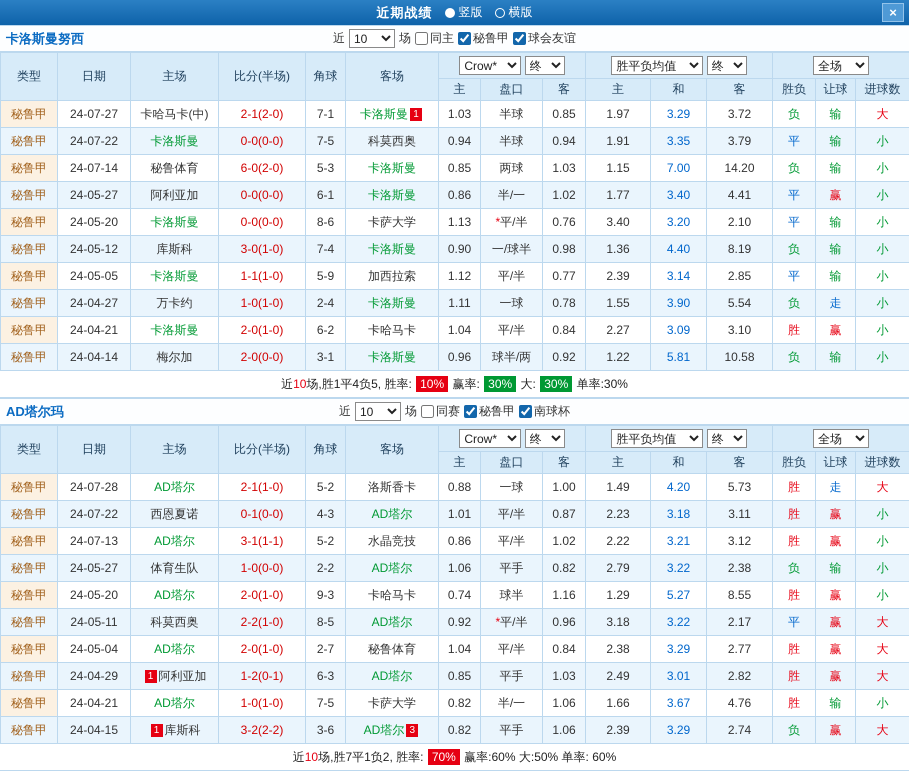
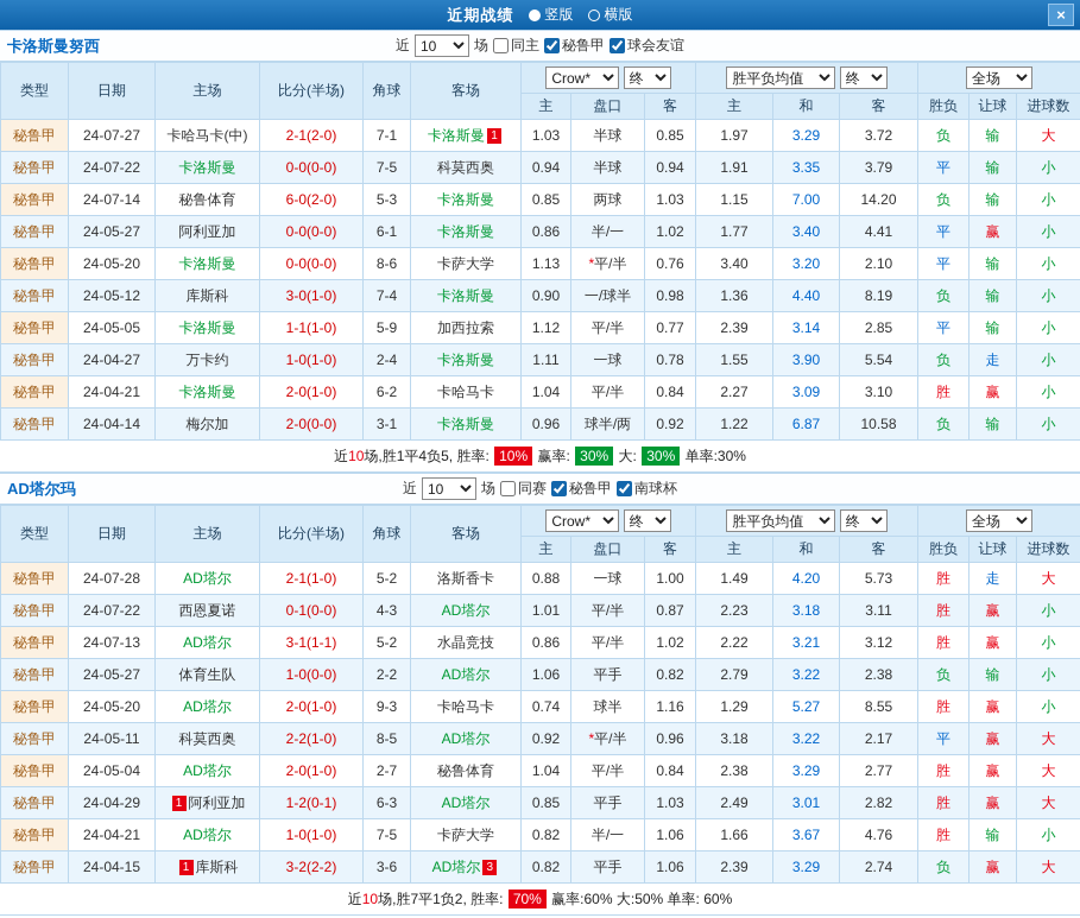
  近期战绩
  竖版
  横版
  ×
  卡洛斯曼努西
  近
  10
  场
  同主
  秘鲁甲
  球会友谊
  类型	日期	主场	比分(半场)	角球	客场	Crow* 终	胜平负均值 终	全场
  主	盘口	客	主	和	客	胜负	让球	进球数
  秘鲁甲	24-07-27	卡哈马卡(中)	2-1(2-0)	7-1	卡洛斯曼 1	1.03	半球	0.85	1.97	3.29	3.72	负	输	大
  秘鲁甲	24-07-22	卡洛斯曼	0-0(0-0)	7-5	科莫西奥	0.94	半球	0.94	1.91	3.35	3.79	平	输	小
  秘鲁甲	24-07-14	秘鲁体育	6-0(2-0)	5-3	卡洛斯曼	0.85	两球	1.03	1.15	7.00	14.20	负	输	小
  秘鲁甲	24-05-27	阿利亚加	0-0(0-0)	6-1	卡洛斯曼	0.86	半/一	1.02	1.77	3.40	4.41	平	赢	小
  秘鲁甲	24-05-20	卡洛斯曼	0-0(0-0)	8-6	卡萨大学	1.13	*平/半	0.76	3.40	3.20	2.10	平	输	小
  秘鲁甲	24-05-12	库斯科	3-0(1-0)	7-4	卡洛斯曼	0.90	一/球半	0.98	1.36	4.40	8.19	负	输	小
  秘鲁甲	24-05-05	卡洛斯曼	1-1(1-0)	5-9	加西拉索	1.12	平/半	0.77	2.39	3.14	2.85	平	输	小
  秘鲁甲	24-04-27	万卡约	1-0(1-0)	2-4	卡洛斯曼	1.11	一球	0.78	1.55	3.90	5.54	负	走	小
  秘鲁甲	24-04-21	卡洛斯曼	2-0(1-0)	6-2	卡哈马卡	1.04	平/半	0.84	2.27	3.09	3.10	胜	赢	小
- 秘鲁甲	24-04-14	梅尔加	2-0(0-0)	3-1	卡洛斯曼	0.96	球半/两	0.92	1.22	5.81	10.58	负	输	小
+ 秘鲁甲	24-04-14	梅尔加	2-0(0-0)	3-1	卡洛斯曼	0.96	球半/两	0.92	1.22	6.87	10.58	负	输	小
  近10场,胜1平4负5, 胜率: 10% 赢率: 30% 大: 30% 单率:30%
  AD塔尔玛
  近
  10
  场
  同赛
  秘鲁甲
  南球杯
  类型	日期	主场	比分(半场)	角球	客场	Crow* 终	胜平负均值 终	全场
  主	盘口	客	主	和	客	胜负	让球	进球数
  秘鲁甲	24-07-28	AD塔尔	2-1(1-0)	5-2	洛斯香卡	0.88	一球	1.00	1.49	4.20	5.73	胜	走	大
  秘鲁甲	24-07-22	西恩夏诺	0-1(0-0)	4-3	AD塔尔	1.01	平/半	0.87	2.23	3.18	3.11	胜	赢	小
  秘鲁甲	24-07-13	AD塔尔	3-1(1-1)	5-2	水晶竞技	0.86	平/半	1.02	2.22	3.21	3.12	胜	赢	小
  秘鲁甲	24-05-27	体育生队	1-0(0-0)	2-2	AD塔尔	1.06	平手	0.82	2.79	3.22	2.38	负	输	小
  秘鲁甲	24-05-20	AD塔尔	2-0(1-0)	9-3	卡哈马卡	0.74	球半	1.16	1.29	5.27	8.55	胜	赢	小
  秘鲁甲	24-05-11	科莫西奥	2-2(1-0)	8-5	AD塔尔	0.92	*平/半	0.96	3.18	3.22	2.17	平	赢	大
  秘鲁甲	24-05-04	AD塔尔	2-0(1-0)	2-7	秘鲁体育	1.04	平/半	0.84	2.38	3.29	2.77	胜	赢	大
  秘鲁甲	24-04-29	1 阿利亚加	1-2(0-1)	6-3	AD塔尔	0.85	平手	1.03	2.49	3.01	2.82	胜	赢	大
  秘鲁甲	24-04-21	AD塔尔	1-0(1-0)	7-5	卡萨大学	0.82	半/一	1.06	1.66	3.67	4.76	胜	输	小
  秘鲁甲	24-04-15	1 库斯科	3-2(2-2)	3-6	AD塔尔 3	0.82	平手	1.06	2.39	3.29	2.74	负	赢	大
  近10场,胜7平1负2, 胜率: 70% 赢率:60% 大:50% 单率: 60%
